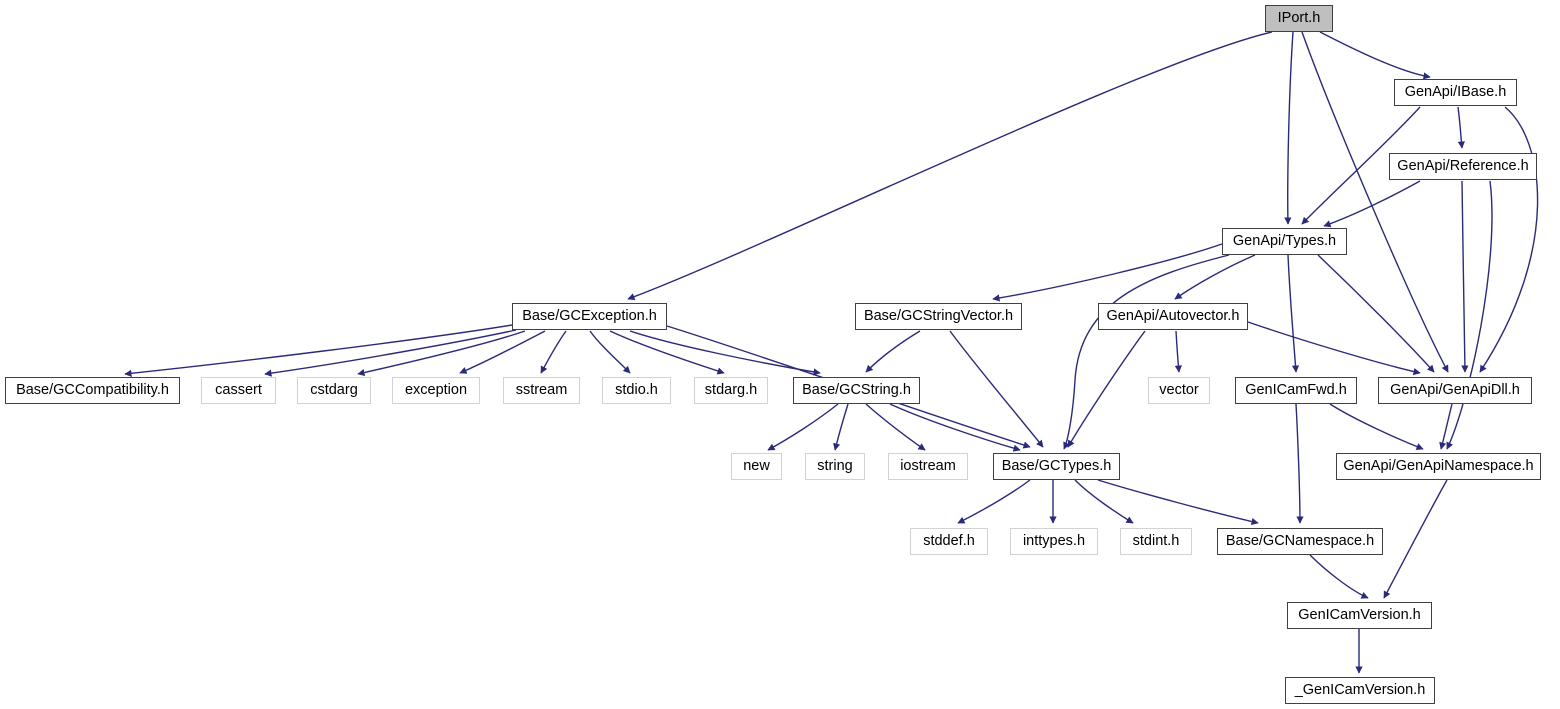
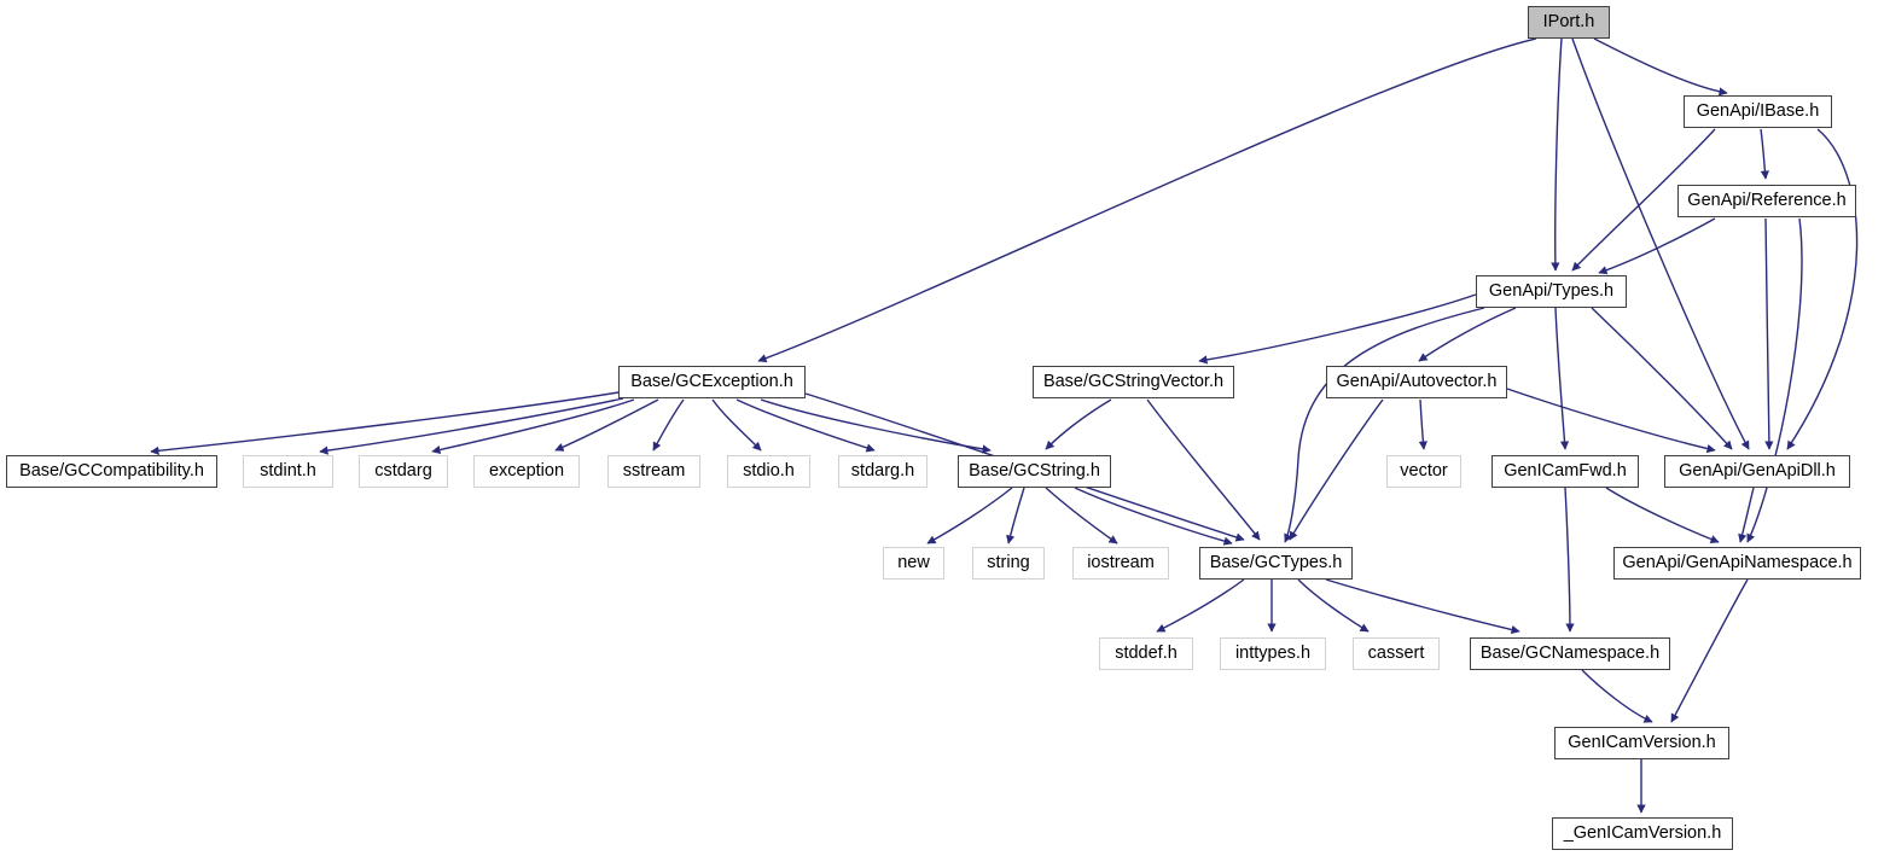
  IPort.h
  GenApi/IBase.h
  GenApi/Reference.h
  GenApi/Types.h
  Base/GCException.h
  Base/GCStringVector.h
  GenApi/Autovector.h
  Base/GCCompatibility.h
- cassert
+ stdint.h
  cstdarg
  exception
  sstream
  stdio.h
  stdarg.h
  Base/GCString.h
  vector
  GenICamFwd.h
  GenApi/GenApiDll.h
  new
  string
  iostream
  Base/GCTypes.h
  GenApi/GenApiNamespace.h
  stddef.h
  inttypes.h
- stdint.h
+ cassert
  Base/GCNamespace.h
  GenICamVersion.h
  _GenICamVersion.h
